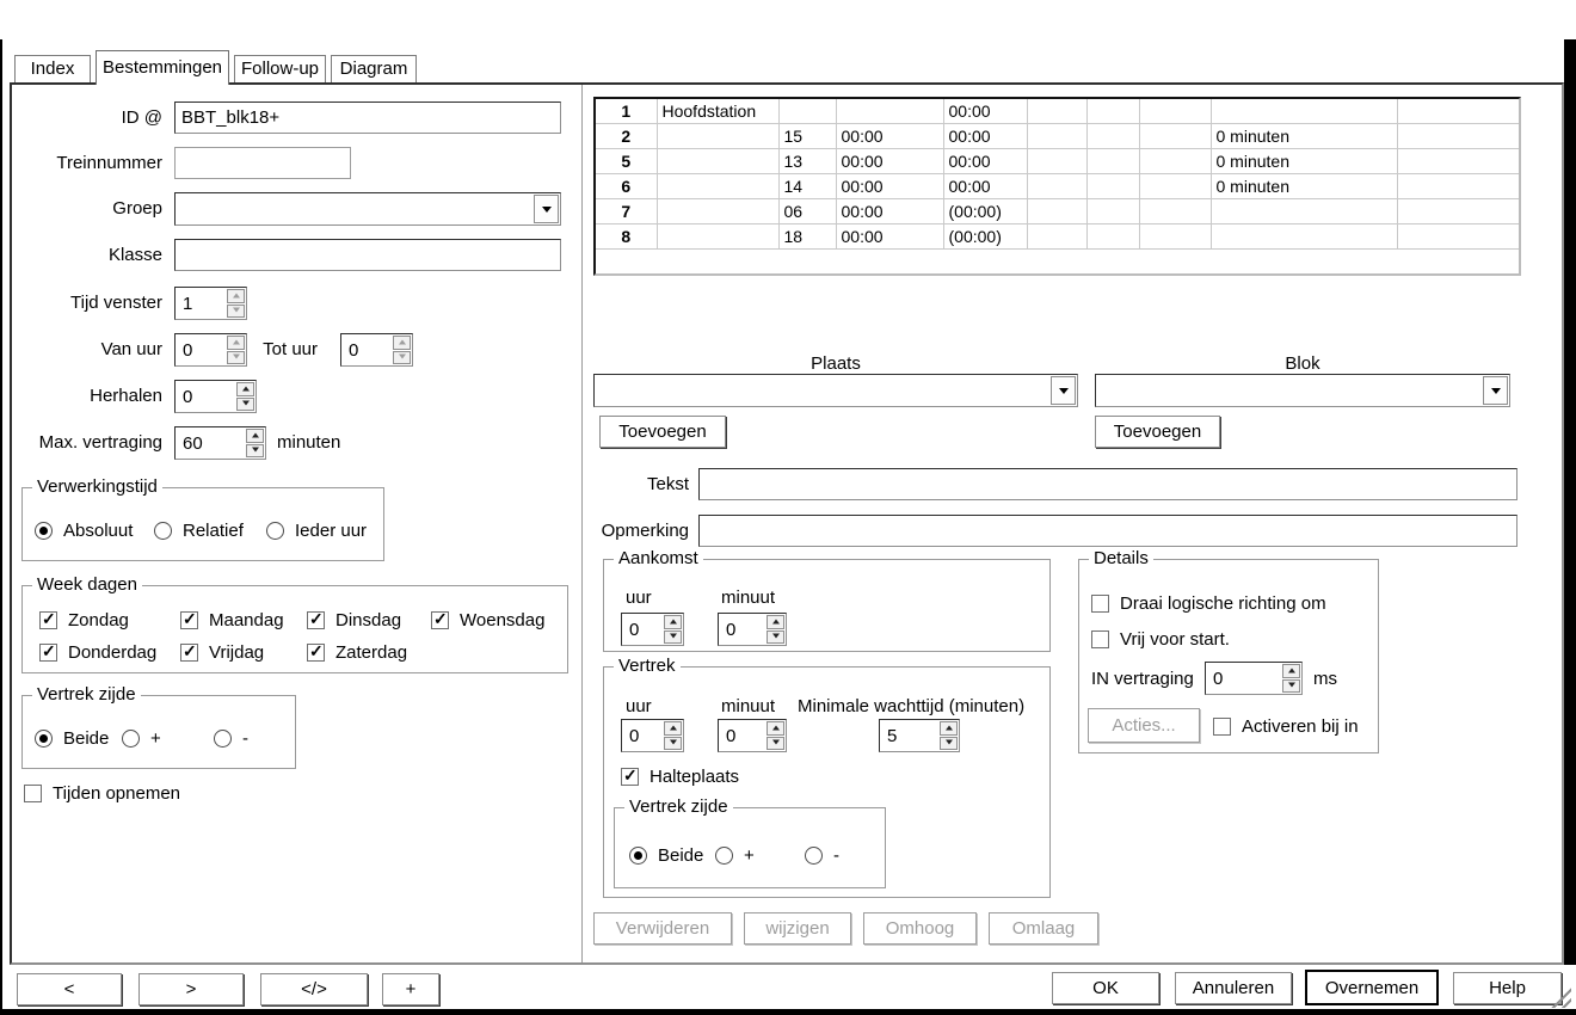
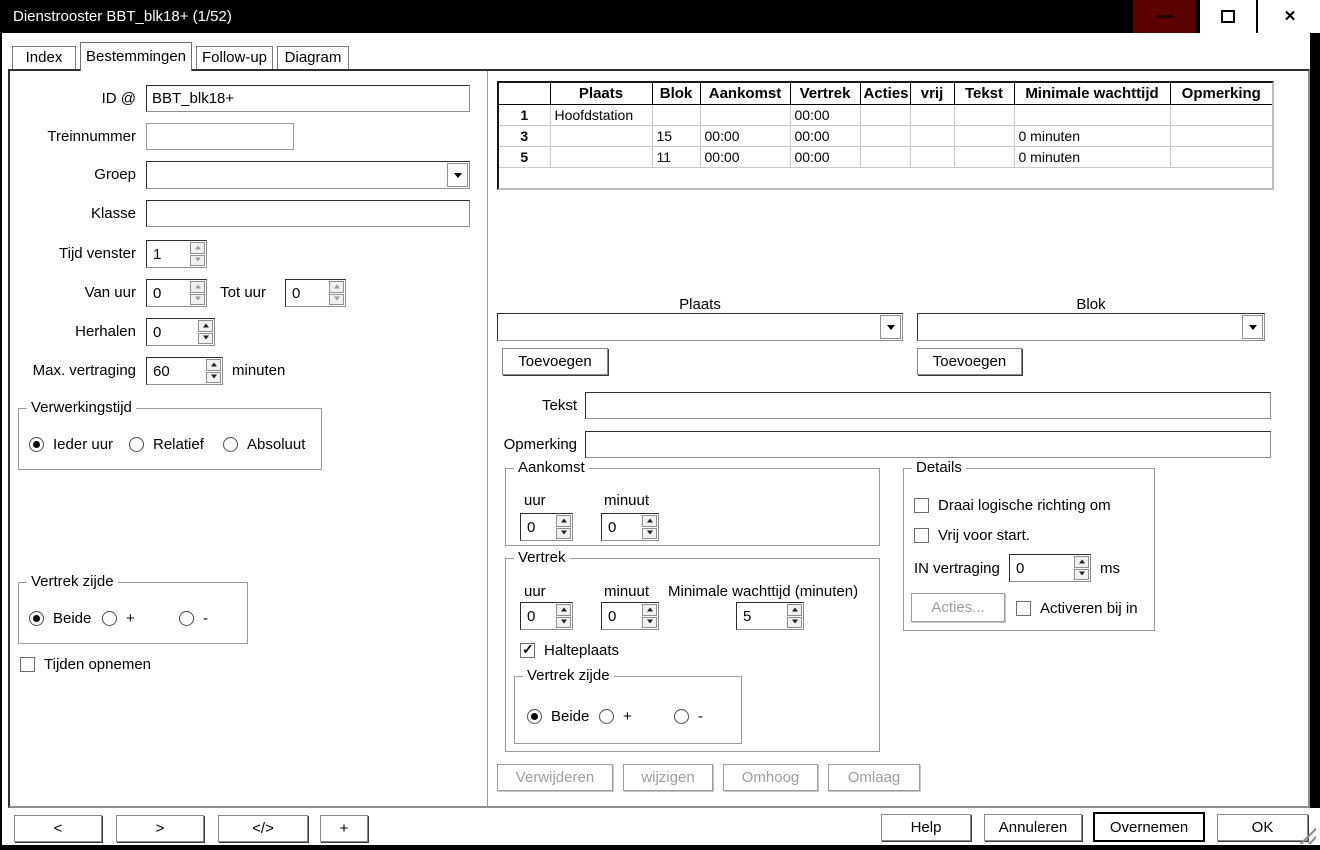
+ Dienstrooster BBT_blk18+ (1/52)
+ ✕
  Index
  Bestemmingen
  Follow-up
  Diagram
  ID @
  BBT_blk18+
  Treinnummer
  Groep
  Klasse
  Tijd venster
  1
  Van uur
  0
  Tot uur
  0
  Herhalen
  0
  Max. vertraging
  60
  minuten
  Verwerkingstijd
- Absoluut
+ Ieder uur
  Relatief
- Ieder uur
+ Absoluut
- Week dagen
- Zondag
- Maandag
- Dinsdag
- Woensdag
- Donderdag
- Vrijdag
- Zaterdag
  Vertrek zijde
  Beide
  +
  -
  Tijden opnemen
+ 	Plaats	Blok	Aankomst	Vertrek	Acties	vrij	Tekst	Minimale wachttijd	Opmerking
  1	Hoofdstation			00:00
- 2		15	00:00	00:00				0 minuten
+ 3		15	00:00	00:00				0 minuten
- 5		13	00:00	00:00				0 minuten
+ 5		11	00:00	00:00				0 minuten
- 6		14	00:00	00:00				0 minuten
- 7		06	00:00	(00:00)
- 8		18	00:00	(00:00)
  Plaats
  Blok
  Toevoegen
  Toevoegen
  Tekst
  Opmerking
  Aankomst
  uur
  minuut
  0
  0
  Vertrek
  uur
  minuut
  Minimale wachttijd (minuten)
  0
  0
  5
  Halteplaats
  Vertrek zijde
  Beide
  +
  -
  Details
  Draai logische richting om
  Vrij voor start.
  IN vertraging
  0
  ms
  Acties...
  Activeren bij in
  Verwijderen
  wijzigen
  Omhoog
  Omlaag
  <
  >
  </>
  +
- OK
+ Help
  Annuleren
  Overnemen
- Help
+ OK
